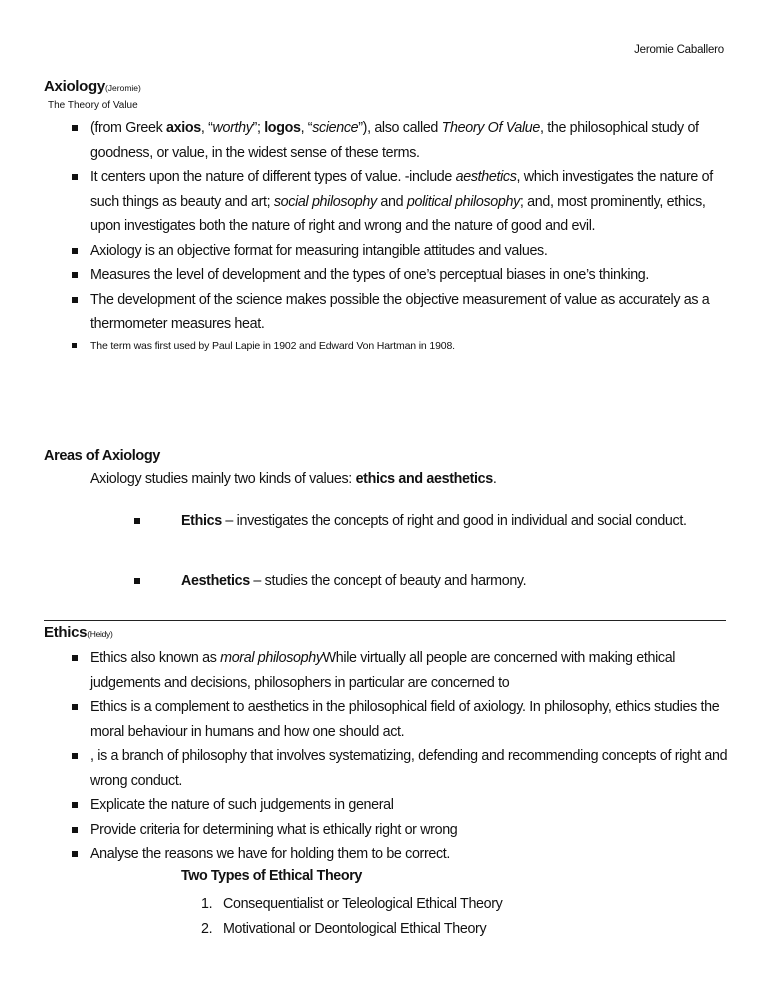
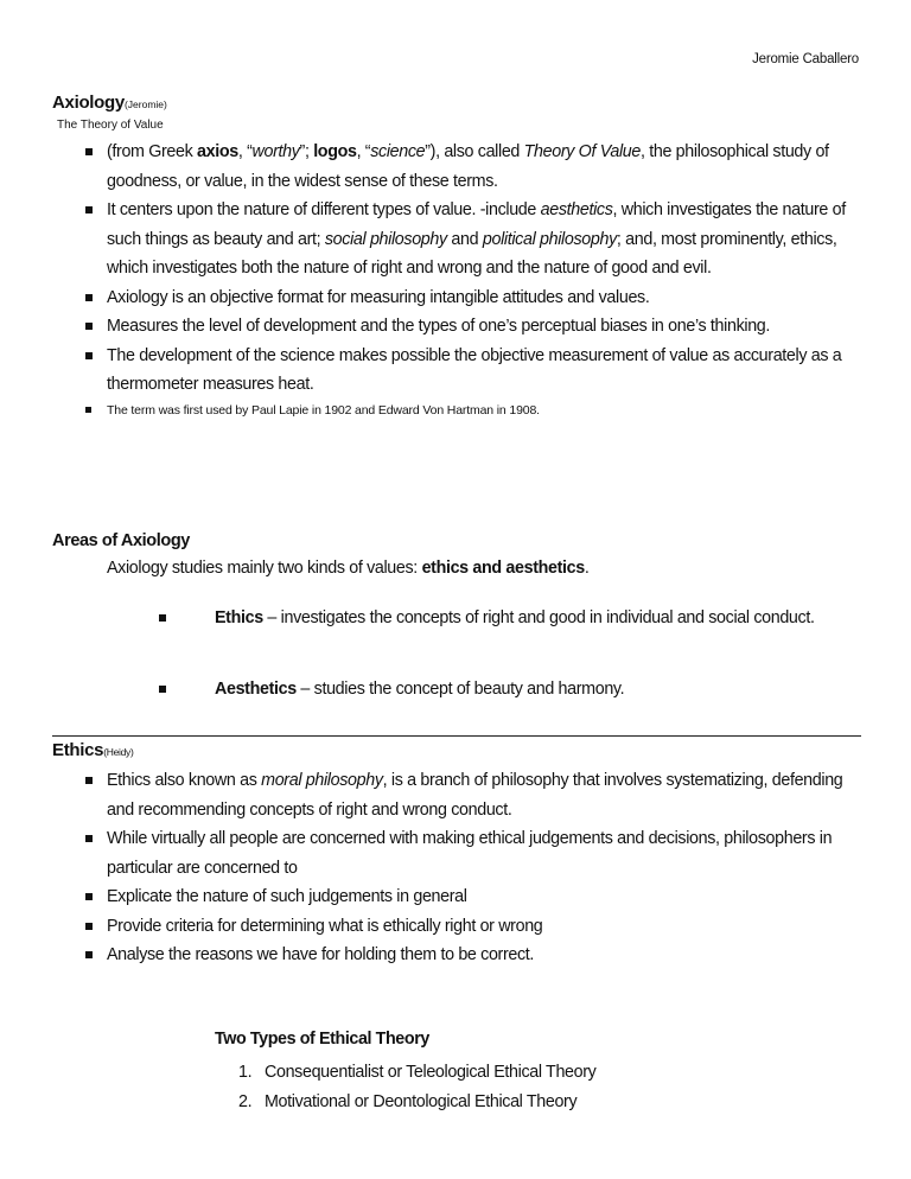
  Jeromie Caballero
  Axiology(Jeromie)
  The Theory of Value
  (from Greek axios, “worthy”; logos, “science”), also called Theory Of Value, the philosophical study of goodness, or value, in the widest sense of these terms.
- It centers upon the nature of different types of value. -include aesthetics, which investigates the nature of such things as beauty and art; social philosophy and political philosophy; and, most prominently, ethics, upon investigates both the nature of right and wrong and the nature of good and evil.
+ It centers upon the nature of different types of value. -include aesthetics, which investigates the nature of such things as beauty and art; social philosophy and political philosophy; and, most prominently, ethics, which investigates both the nature of right and wrong and the nature of good and evil.
  Axiology is an objective format for measuring intangible attitudes and values.
  Measures the level of development and the types of one’s perceptual biases in one’s thinking.
  The development of the science makes possible the objective measurement of value as accurately as a thermometer measures heat.
  The term was first used by Paul Lapie in 1902 and Edward Von Hartman in 1908.
  Areas of Axiology
  Axiology studies mainly two kinds of values: ethics and aesthetics.
  Ethics – investigates the concepts of right and good in individual and social conduct.
  Aesthetics – studies the concept of beauty and harmony.
  Ethics(Heidy)
- Ethics also known as moral philosophyWhile virtually all people are concerned with making ethical judgements and decisions, philosophers in particular are concerned to
+ Ethics also known as moral philosophy, is a branch of philosophy that involves systematizing, defending and recommending concepts of right and wrong conduct.
- Ethics is a complement to aesthetics in the philosophical field of axiology. In philosophy, ethics studies the moral behaviour in humans and how one should act.
- , is a branch of philosophy that involves systematizing, defending and recommending concepts of right and wrong conduct.
+ While virtually all people are concerned with making ethical judgements and decisions, philosophers in particular are concerned to
  Explicate the nature of such judgements in general
  Provide criteria for determining what is ethically right or wrong
  Analyse the reasons we have for holding them to be correct.
  Two Types of Ethical Theory
  1. Consequentialist or Teleological Ethical Theory
  2. Motivational or Deontological Ethical Theory
